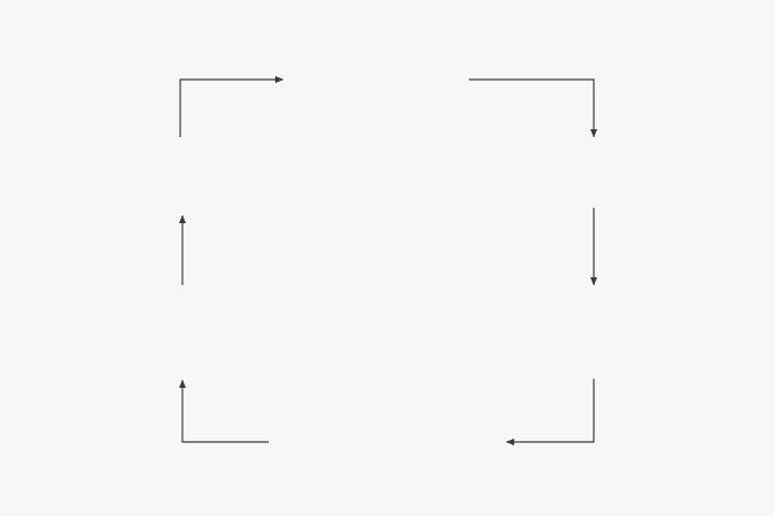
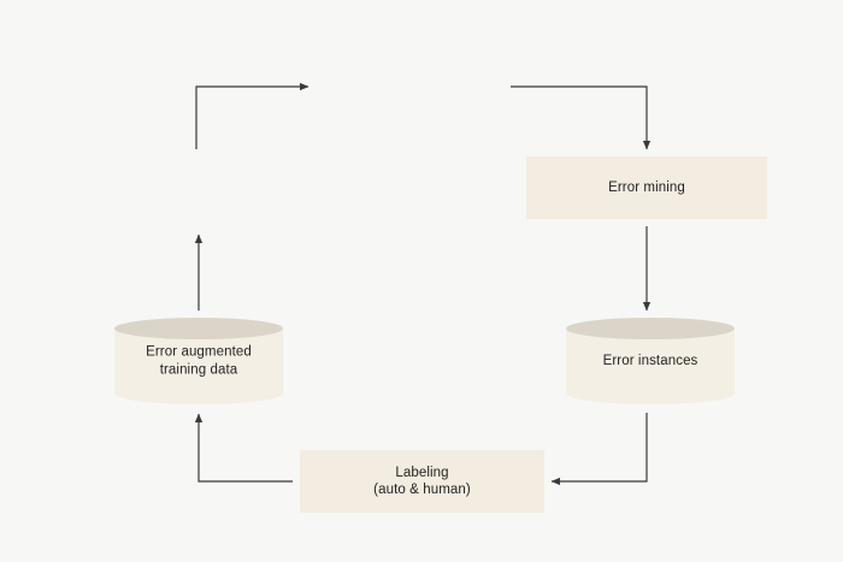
+ Error mining
+ Error instances
+ Labeling
+ (auto & human)
+ Error augmented
+ training data
